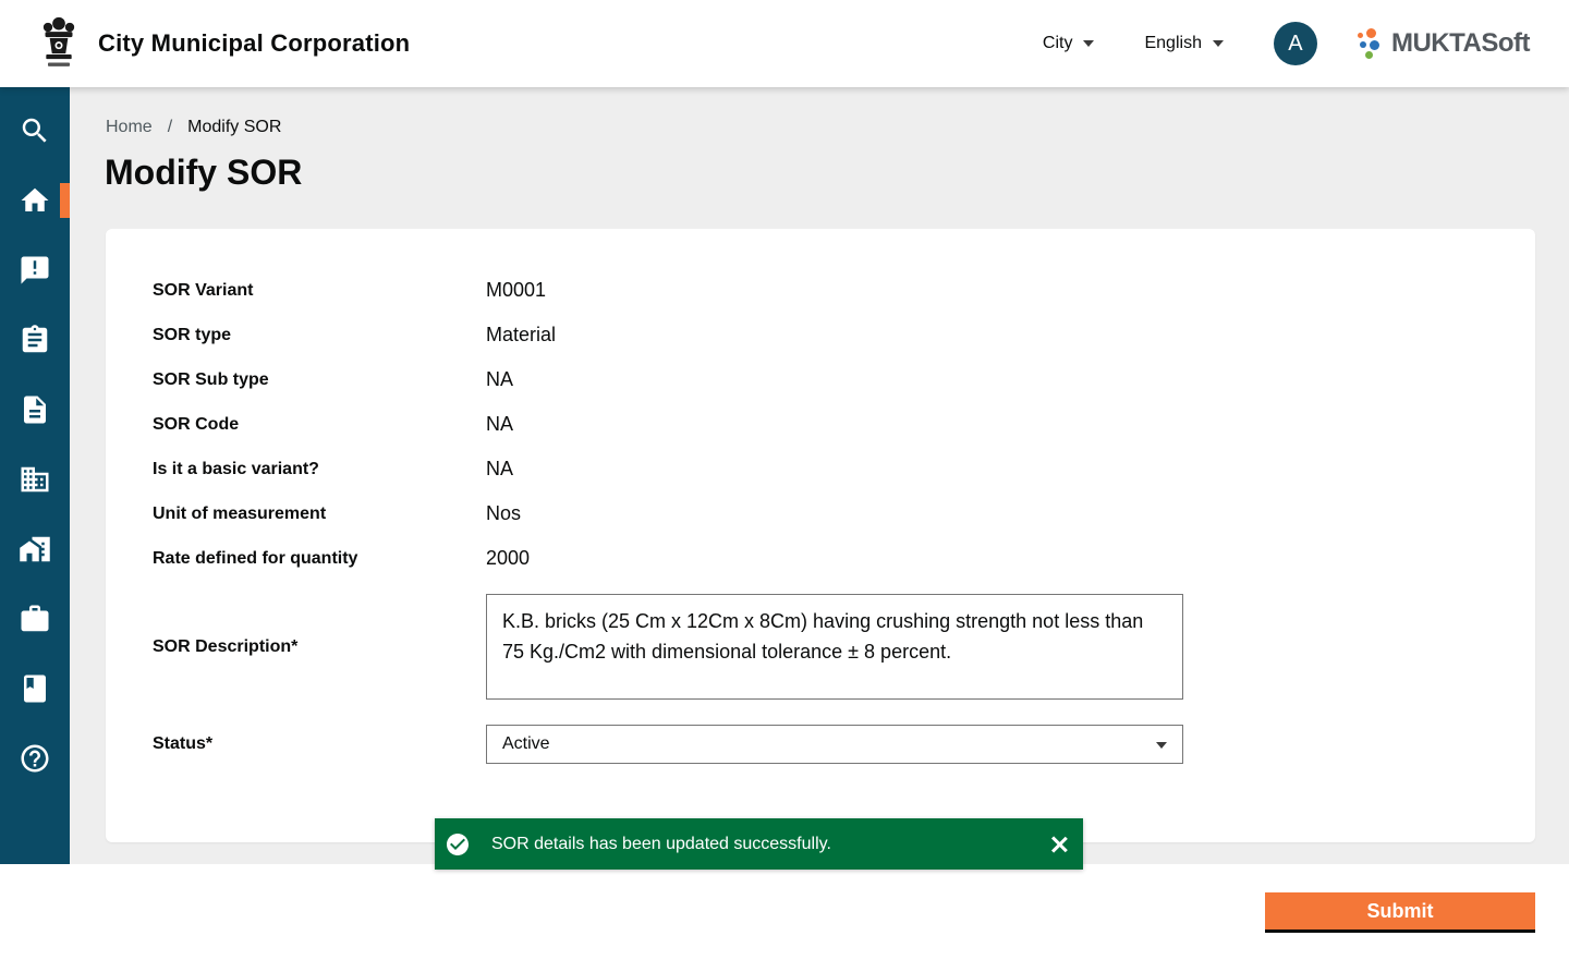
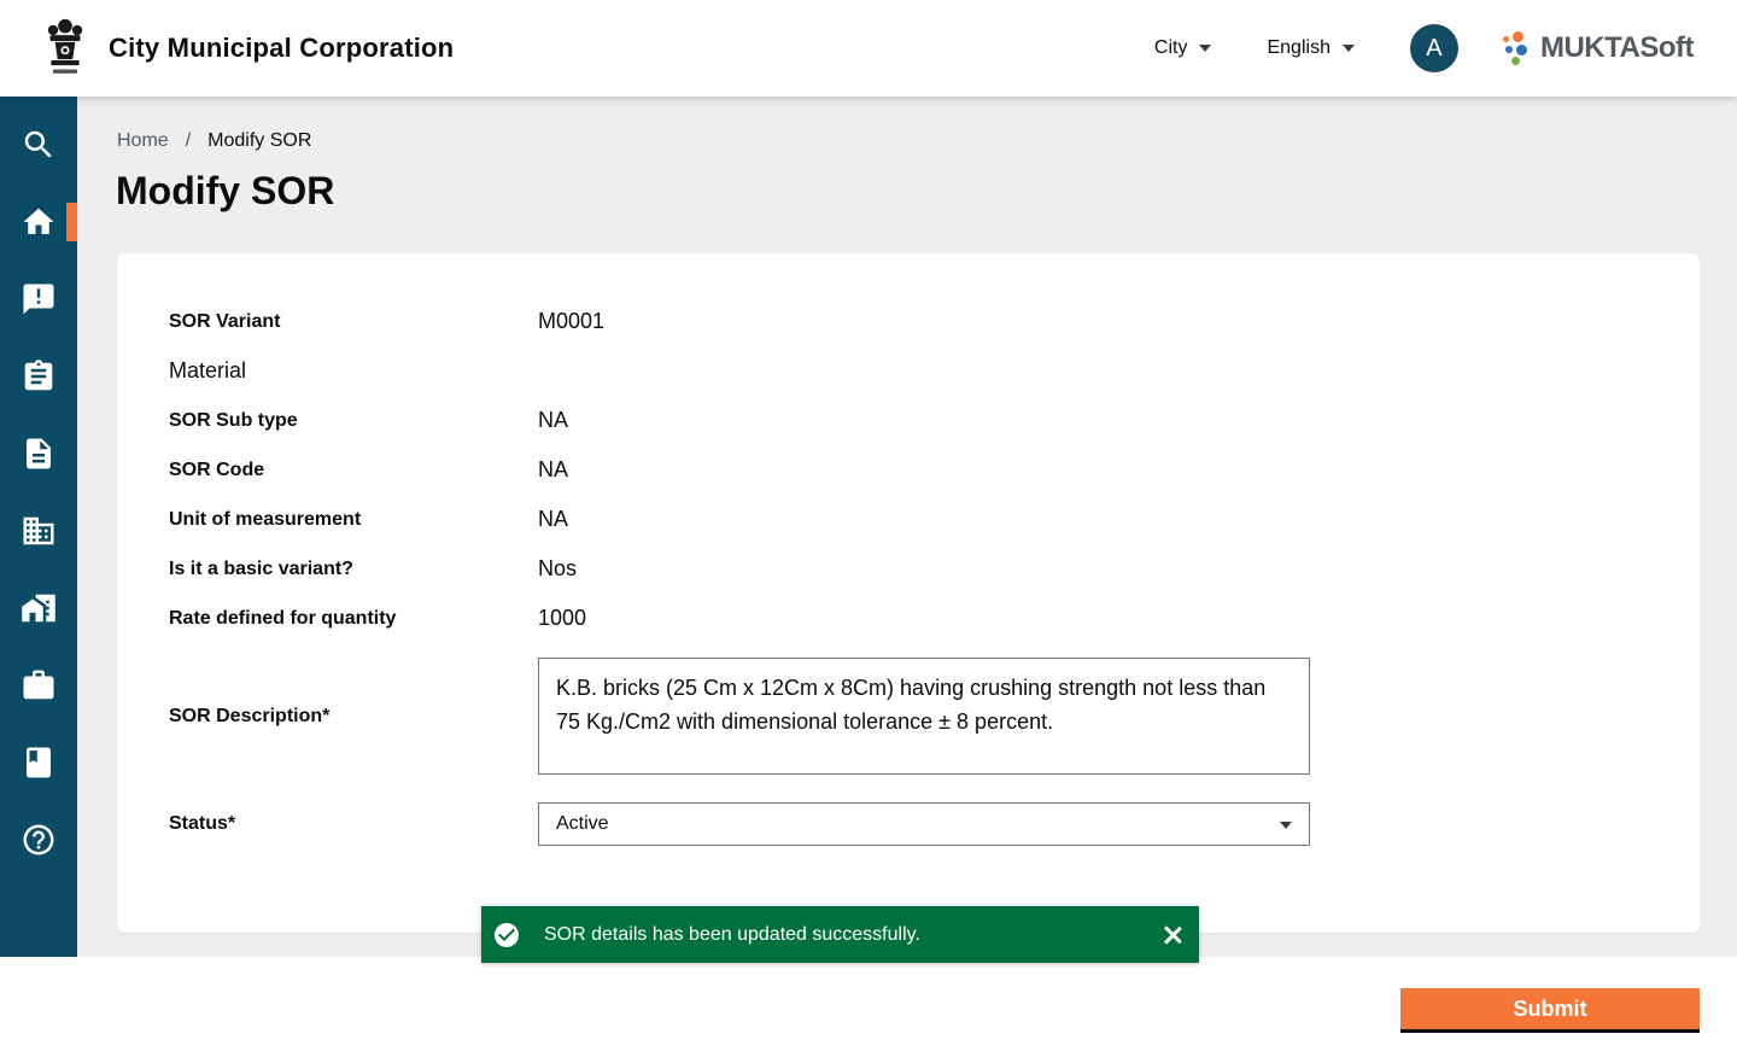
  City Municipal Corporation
  City
  English
  A
  MUKTASoft
  Home
  /
  Modify SOR
  Modify SOR
  SOR Variant
  M0001
- SOR type
  Material
  SOR Sub type
  NA
  SOR Code
  NA
- Is it a basic variant?
+ Unit of measurement
  NA
- Unit of measurement
+ Is it a basic variant?
  Nos
  Rate defined for quantity
- 2000
+ 1000
  SOR Description*
  Status*
  Active
  SOR details has been updated successfully.
  Submit
